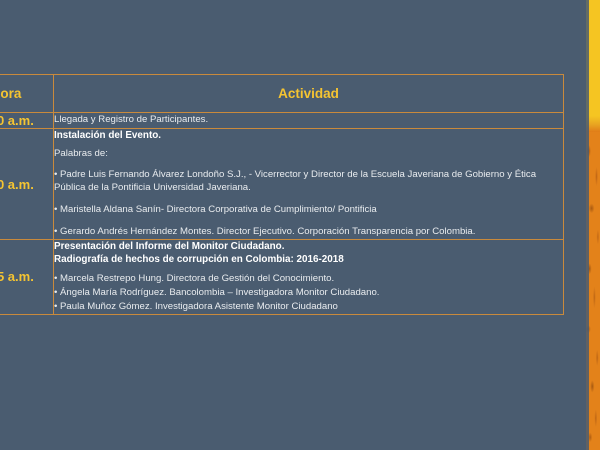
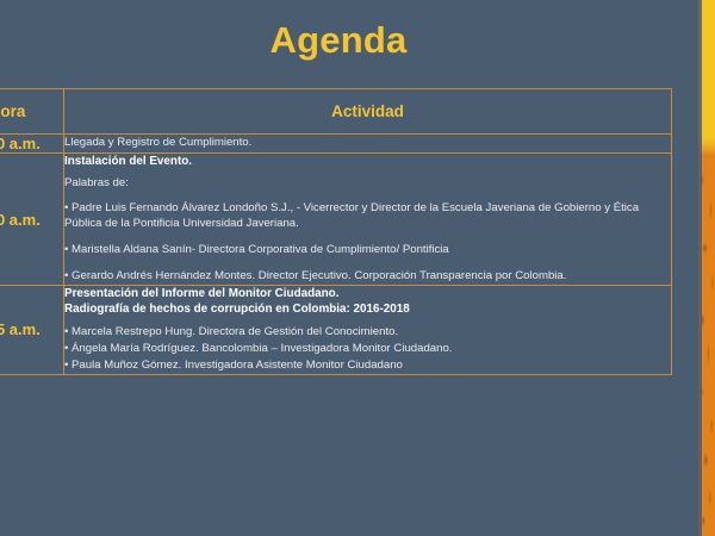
+ Agenda
  ora	Actividad
- 0 a.m.	Llegada y Registro de Participantes.
+ 0 a.m.	Llegada y Registro de Cumplimiento.
  0 a.m.	Instalación del Evento. Palabras de: • Padre Luis Fernando Álvarez Londoño S.J., - Vicerrector y Director de la Escuela Javeriana de Gobierno y Ética Pública de la Pontificia Universidad Javeriana. • Maristella Aldana Sanín- Directora Corporativa de Cumplimiento/ Pontificia • Gerardo Andrés Hernández Montes. Director Ejecutivo. Corporación Transparencia por Colombia.
  5 a.m.	Presentación del Informe del Monitor Ciudadano. Radiografía de hechos de corrupción en Colombia: 2016-2018 • Marcela Restrepo Hung. Directora de Gestión del Conocimiento. • Ángela María Rodríguez. Bancolombia – Investigadora Monitor Ciudadano. • Paula Muñoz Gómez. Investigadora Asistente Monitor Ciudadano
